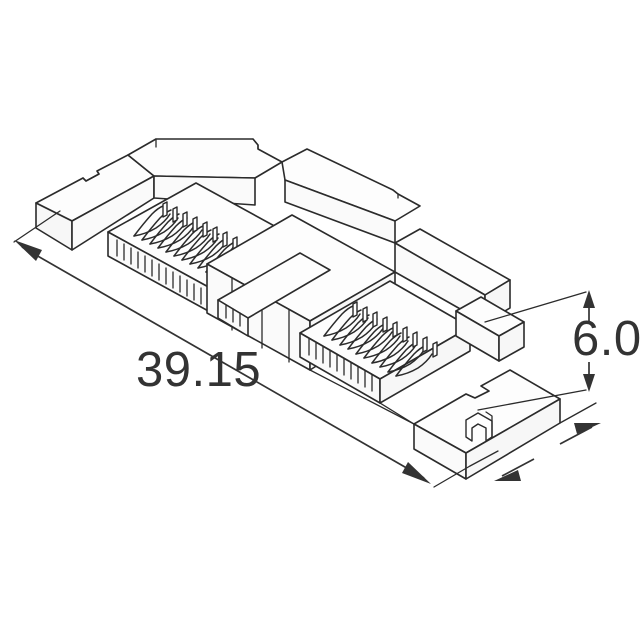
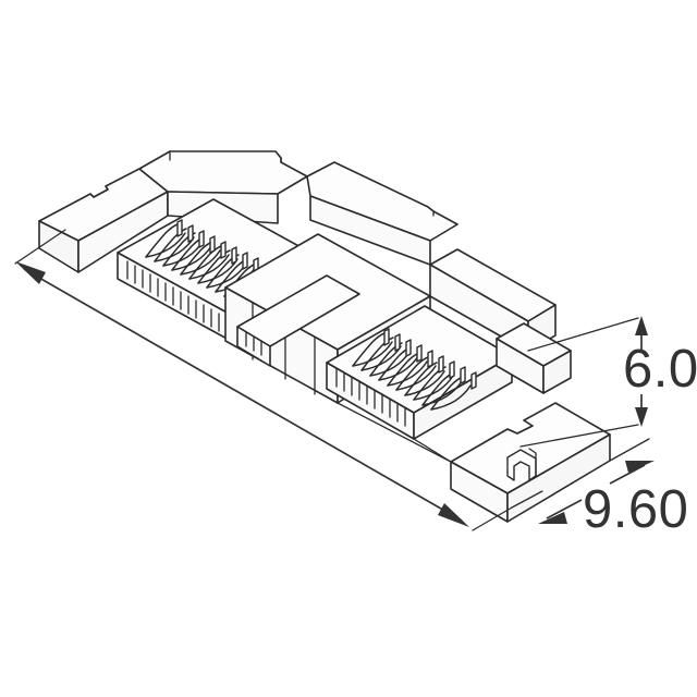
- 39.15
  6.0
+ 9.60
